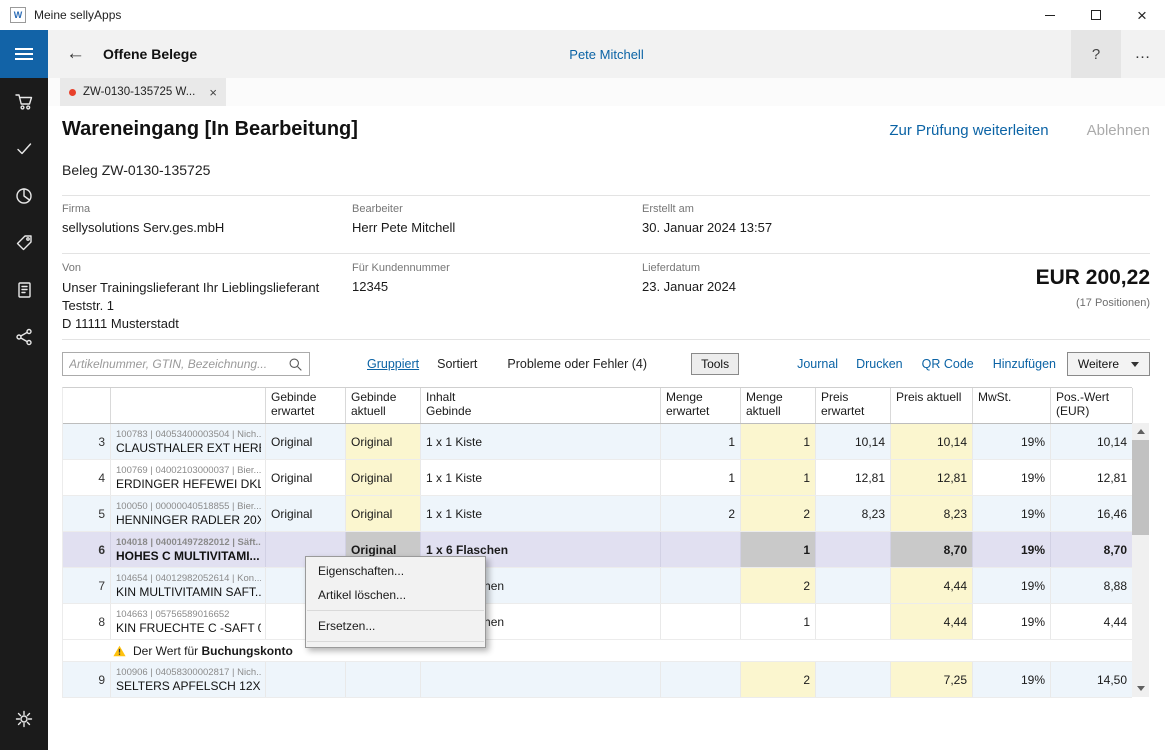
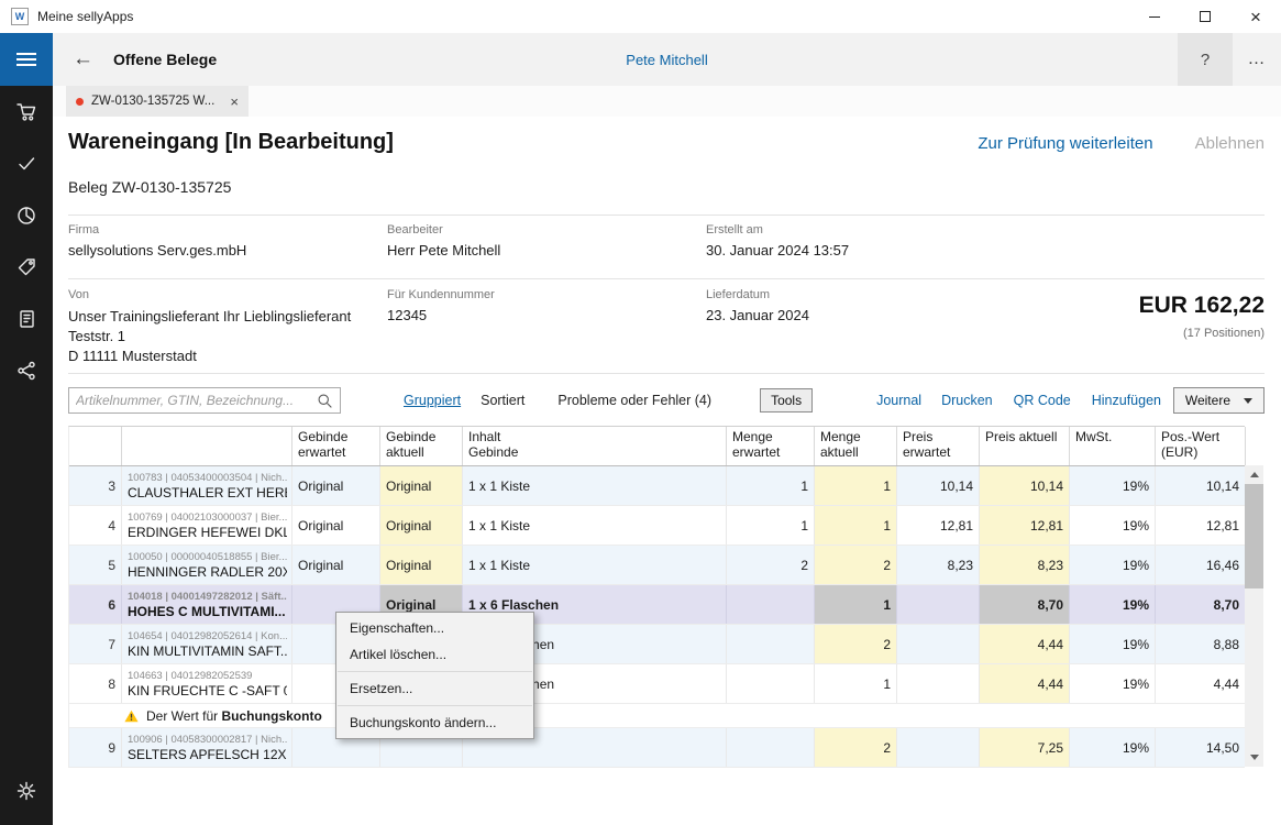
  W
  Meine sellyApps
  ×
  ←
  Offene Belege
  Pete Mitchell
  ?
  …
  ZW-0130-135725 W...
  ×
  Wareneingang [In Bearbeitung]
  Zur Prüfung weiterleiten
  Ablehnen
  Beleg ZW-0130-135725
  Firma
  sellysolutions Serv.ges.mbH
  Bearbeiter
  Herr Pete Mitchell
  Erstellt am
  30. Januar 2024 13:57
  Von
  Unser Trainingslieferant Ihr Lieblingslieferant
  Teststr. 1
  D 11111 Musterstadt
  Für Kundennummer
  12345
  Lieferdatum
  23. Januar 2024
- EUR 200,22
+ EUR 162,22
  (17 Positionen)
  Artikelnummer, GTIN, Bezeichnung...
  Gruppiert
  Sortiert
  Probleme oder Fehler (4)
  Tools
  Journal
  Drucken
  QR Code
  Hinzufügen
  Weitere
  Gebinde erwartet
  Gebinde aktuell
  Inhalt Gebinde
  Menge erwartet
  Menge aktuell
  Preis erwartet
  Preis aktuell
  MwSt.
  Pos.-Wert (EUR)
  3
  100783 | 04053400003504 | Nich..
  CLAUSTHALER EXT HER
  Original
  Original
  1 x 1 Kiste
  1
  1
  10,14
  10,14
  19%
  10,14
  4
  100769 | 04002103000037 | Bier...
  ERDINGER HEFEWEI DKL
  Original
  Original
  1 x 1 Kiste
  1
  1
  12,81
  12,81
  19%
  12,81
  5
  100050 | 00000040518855 | Bier...
  HENNINGER RADLER 20X
  Original
  Original
  1 x 1 Kiste
  2
  2
  8,23
  8,23
  19%
  16,46
  6
  104018 | 04001497282012 | Säft..
  HOHES C MULTIVITAMI...
  Original
  1 x 6 Flaschen
  1
  8,70
  19%
  8,70
  7
  104654 | 04012982052614 | Kon...
  KIN MULTIVITAMIN SAFT..
  2
  4,44
  19%
  8,88
  8
- 104663 | 05756589016652
+ 104663 | 04012982052539
  KIN FRUECHTE C -SAFT
  1
  4,44
  19%
  4,44
  Der Wert für Buchungskonto
  9
  100906 | 04058300002817 | Nich..
  SELTERS APFELSCH 12X
  2
  7,25
  19%
  14,50
  Eigenschaften...
  Artikel löschen...
  Ersetzen...
+ Buchungskonto ändern...
